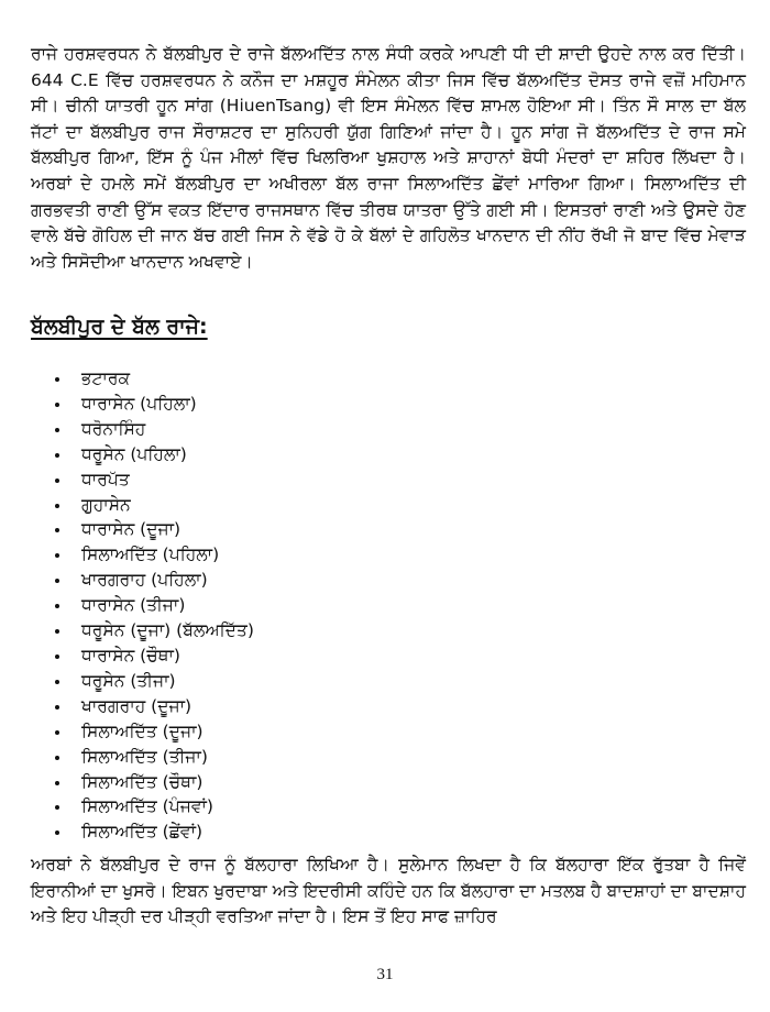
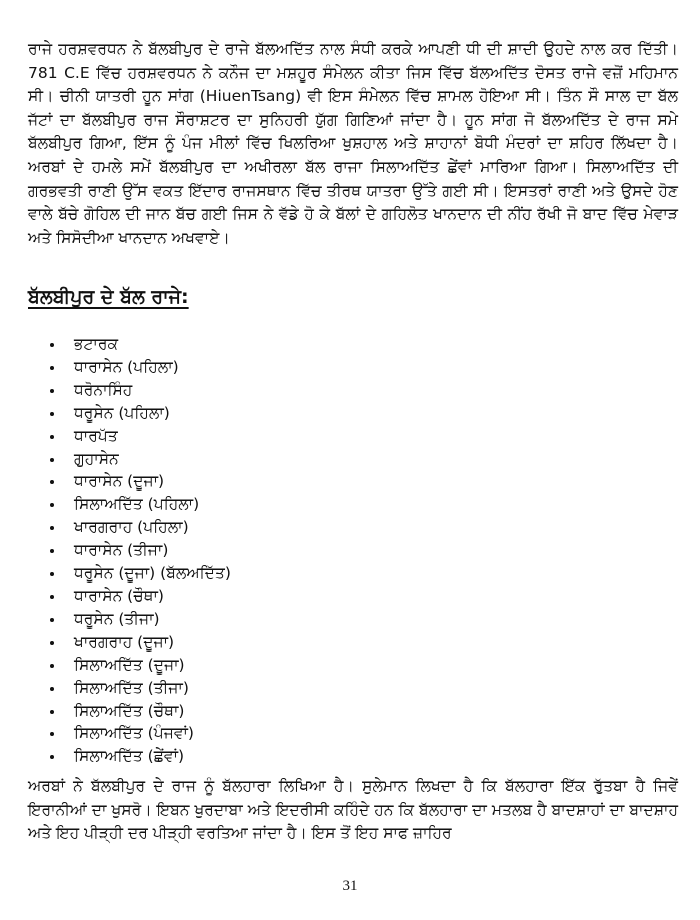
- ਰਾਜੇ ਹਰਸ਼ਵਰਧਨ ਨੇ ਬੱਲਬੀਪੁਰ ਦੇ ਰਾਜੇ ਬੱਲਅਦਿੱਤ ਨਾਲ ਸੰਧੀ ਕਰਕੇ ਆਪਣੀ ਧੀ ਦੀ ਸ਼ਾਦੀ ਉਹਦੇ ਨਾਲ ਕਰ ਦਿੱਤੀ। 644 C.E ਵਿੱਚ ਹਰਸ਼ਵਰਧਨ ਨੇ ਕਨੌਜ ਦਾ ਮਸ਼ਹੂਰ ਸੰਮੇਲਨ ਕੀਤਾ ਜਿਸ ਵਿੱਚ ਬੱਲਅਦਿੱਤ ਦੋਸਤ ਰਾਜੇ ਵਜ਼ੋਂ ਮਹਿਮਾਨ ਸੀ। ਚੀਨੀ ਯਾਤਰੀ ਹੂਨ ਸਾਂਗ (HiuenTsang) ਵੀ ਇਸ ਸੰਮੇਲਨ ਵਿੱਚ ਸ਼ਾਮਲ ਹੋਇਆ ਸੀ। ਤਿੰਨ ਸੌ ਸਾਲ ਦਾ ਬੱਲ ਜੱਟਾਂ ਦਾ ਬੱਲਬੀਪੁਰ ਰਾਜ ਸੌਰਾਸ਼ਟਰ ਦਾ ਸੁਨਿਹਰੀ ਯੁੱਗ ਗਿਣਿਆਂ ਜਾਂਦਾ ਹੈ। ਹੂਨ ਸਾਂਗ ਜੋ ਬੱਲਅਦਿੱਤ ਦੇ ਰਾਜ ਸਮੇ ਬੱਲਬੀਪੁਰ ਗਿਆ, ਇੱਸ ਨੂੰ ਪੰਜ ਮੀਲਾਂ ਵਿੱਚ ਖਿਲਰਿਆ ਖੁਸ਼ਹਾਲ ਅਤੇ ਸ਼ਾਹਾਨਾਂ ਬੋਧੀ ਮੰਦਰਾਂ ਦਾ ਸ਼ਹਿਰ ਲਿੱਖਦਾ ਹੈ। ਅਰਬਾਂ ਦੇ ਹਮਲੇ ਸਮੇਂ ਬੱਲਬੀਪੁਰ ਦਾ ਅਖੀਰਲਾ ਬੱਲ ਰਾਜਾ ਸਿਲਾਅਦਿੱਤ ਛੇਂਵਾਂ ਮਾਰਿਆ ਗਿਆ। ਸਿਲਾਅਦਿੱਤ ਦੀ ਗਰਭਵਤੀ ਰਾਣੀ ਉੱਸ ਵਕਤ ਇੱਦਾਰ ਰਾਜਸਥਾਨ ਵਿੱਚ ਤੀਰਥ ਯਾਤਰਾ ਉੱਤੇ ਗਈ ਸੀ। ਇਸਤਰਾਂ ਰਾਣੀ ਅਤੇ ਉਸਦੇ ਹੋਣ ਵਾਲੇ ਬੱਚੇ ਗੋਹਿਲ ਦੀ ਜਾਨ ਬੱਚ ਗਈ ਜਿਸ ਨੇ ਵੱਡੇ ਹੋ ਕੇ ਬੱਲਾਂ ਦੇ ਗਹਿਲੋਤ ਖਾਨਦਾਨ ਦੀ ਨੀਂਹ ਰੱਖੀ ਜੋ ਬਾਦ ਵਿੱਚ ਮੇਵਾੜ ਅਤੇ ਸਿਸੋਦੀਆ ਖਾਨਦਾਨ ਅਖਵਾਏ।
+ ਰਾਜੇ ਹਰਸ਼ਵਰਧਨ ਨੇ ਬੱਲਬੀਪੁਰ ਦੇ ਰਾਜੇ ਬੱਲਅਦਿੱਤ ਨਾਲ ਸੰਧੀ ਕਰਕੇ ਆਪਣੀ ਧੀ ਦੀ ਸ਼ਾਦੀ ਉਹਦੇ ਨਾਲ ਕਰ ਦਿੱਤੀ। 781 C.E ਵਿੱਚ ਹਰਸ਼ਵਰਧਨ ਨੇ ਕਨੌਜ ਦਾ ਮਸ਼ਹੂਰ ਸੰਮੇਲਨ ਕੀਤਾ ਜਿਸ ਵਿੱਚ ਬੱਲਅਦਿੱਤ ਦੋਸਤ ਰਾਜੇ ਵਜ਼ੋਂ ਮਹਿਮਾਨ ਸੀ। ਚੀਨੀ ਯਾਤਰੀ ਹੂਨ ਸਾਂਗ (HiuenTsang) ਵੀ ਇਸ ਸੰਮੇਲਨ ਵਿੱਚ ਸ਼ਾਮਲ ਹੋਇਆ ਸੀ। ਤਿੰਨ ਸੌ ਸਾਲ ਦਾ ਬੱਲ ਜੱਟਾਂ ਦਾ ਬੱਲਬੀਪੁਰ ਰਾਜ ਸੌਰਾਸ਼ਟਰ ਦਾ ਸੁਨਿਹਰੀ ਯੁੱਗ ਗਿਣਿਆਂ ਜਾਂਦਾ ਹੈ। ਹੂਨ ਸਾਂਗ ਜੋ ਬੱਲਅਦਿੱਤ ਦੇ ਰਾਜ ਸਮੇ ਬੱਲਬੀਪੁਰ ਗਿਆ, ਇੱਸ ਨੂੰ ਪੰਜ ਮੀਲਾਂ ਵਿੱਚ ਖਿਲਰਿਆ ਖੁਸ਼ਹਾਲ ਅਤੇ ਸ਼ਾਹਾਨਾਂ ਬੋਧੀ ਮੰਦਰਾਂ ਦਾ ਸ਼ਹਿਰ ਲਿੱਖਦਾ ਹੈ। ਅਰਬਾਂ ਦੇ ਹਮਲੇ ਸਮੇਂ ਬੱਲਬੀਪੁਰ ਦਾ ਅਖੀਰਲਾ ਬੱਲ ਰਾਜਾ ਸਿਲਾਅਦਿੱਤ ਛੇਂਵਾਂ ਮਾਰਿਆ ਗਿਆ। ਸਿਲਾਅਦਿੱਤ ਦੀ ਗਰਭਵਤੀ ਰਾਣੀ ਉੱਸ ਵਕਤ ਇੱਦਾਰ ਰਾਜਸਥਾਨ ਵਿੱਚ ਤੀਰਥ ਯਾਤਰਾ ਉੱਤੇ ਗਈ ਸੀ। ਇਸਤਰਾਂ ਰਾਣੀ ਅਤੇ ਉਸਦੇ ਹੋਣ ਵਾਲੇ ਬੱਚੇ ਗੋਹਿਲ ਦੀ ਜਾਨ ਬੱਚ ਗਈ ਜਿਸ ਨੇ ਵੱਡੇ ਹੋ ਕੇ ਬੱਲਾਂ ਦੇ ਗਹਿਲੋਤ ਖਾਨਦਾਨ ਦੀ ਨੀਂਹ ਰੱਖੀ ਜੋ ਬਾਦ ਵਿੱਚ ਮੇਵਾੜ ਅਤੇ ਸਿਸੋਦੀਆ ਖਾਨਦਾਨ ਅਖਵਾਏ।
  ਬੱਲਬੀਪੁਰ ਦੇ ਬੱਲ ਰਾਜੇ:
  ਭਟਾਰਕ
  ਧਾਰਾਸੇਨ (ਪਹਿਲਾ)
  ਧਰੋਨਾਸਿੰਹ
  ਧਰੂਸੇਨ (ਪਹਿਲਾ)
  ਧਾਰਪੱਤ
  ਗੁਹਾਸੇਨ
  ਧਾਰਾਸੇਨ (ਦੂਜਾ)
  ਸਿਲਾਅਦਿੱਤ (ਪਹਿਲਾ)
  ਖਾਰਗਰਾਹ (ਪਹਿਲਾ)
  ਧਾਰਾਸੇਨ (ਤੀਜਾ)
  ਧਰੂਸੇਨ (ਦੂਜਾ) (ਬੱਲਅਦਿੱਤ)
  ਧਾਰਾਸੇਨ (ਚੌਥਾ)
  ਧਰੂਸੇਨ (ਤੀਜਾ)
  ਖਾਰਗਰਾਹ (ਦੂਜਾ)
  ਸਿਲਾਅਦਿੱਤ (ਦੂਜਾ)
  ਸਿਲਾਅਦਿੱਤ (ਤੀਜਾ)
  ਸਿਲਾਅਦਿੱਤ (ਚੌਥਾ)
  ਸਿਲਾਅਦਿੱਤ (ਪੰਜਵਾਂ)
  ਸਿਲਾਅਦਿੱਤ (ਛੇਂਵਾਂ)
  ਅਰਬਾਂ ਨੇ ਬੱਲਬੀਪੁਰ ਦੇ ਰਾਜ ਨੂੰ ਬੱਲਹਾਰਾ ਲਿਖਿਆ ਹੈ। ਸੁਲੇਮਾਨ ਲਿਖਦਾ ਹੈ ਕਿ ਬੱਲਹਾਰਾ ਇੱਕ ਰੁੱਤਬਾ ਹੈ ਜਿਵੇਂ ਇਰਾਨੀਆਂ ਦਾ ਖੁਸਰੋ। ਇਬਨ ਖੁਰਦਾਬਾ ਅਤੇ ਇਦਰੀਸੀ ਕਹਿੰਦੇ ਹਨ ਕਿ ਬੱਲਹਾਰਾ ਦਾ ਮਤਲਬ ਹੈ ਬਾਦਸ਼ਾਹਾਂ ਦਾ ਬਾਦਸ਼ਾਹ ਅਤੇ ਇਹ ਪੀੜ੍ਹੀ ਦਰ ਪੀੜ੍ਹੀ ਵਰਤਿਆ ਜਾਂਦਾ ਹੈ। ਇਸ ਤੋਂ ਇਹ ਸਾਫ ਜ਼ਾਹਿਰ
  31
